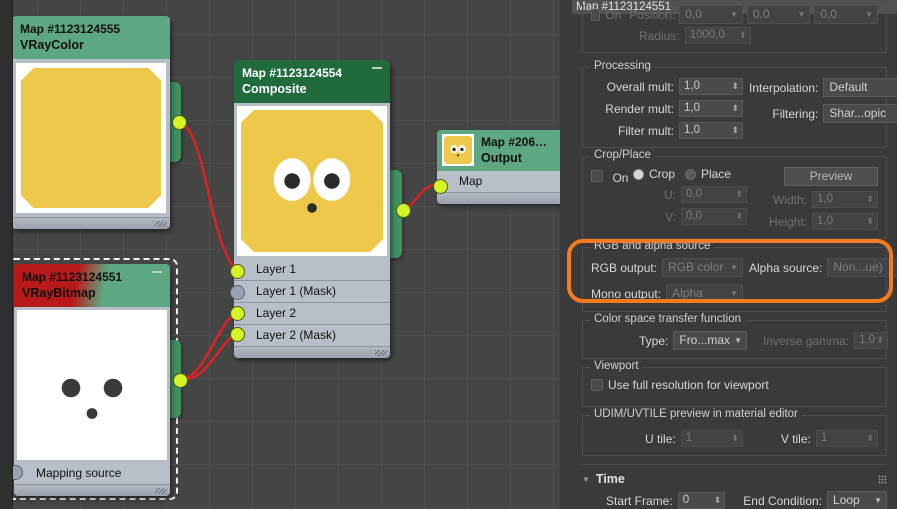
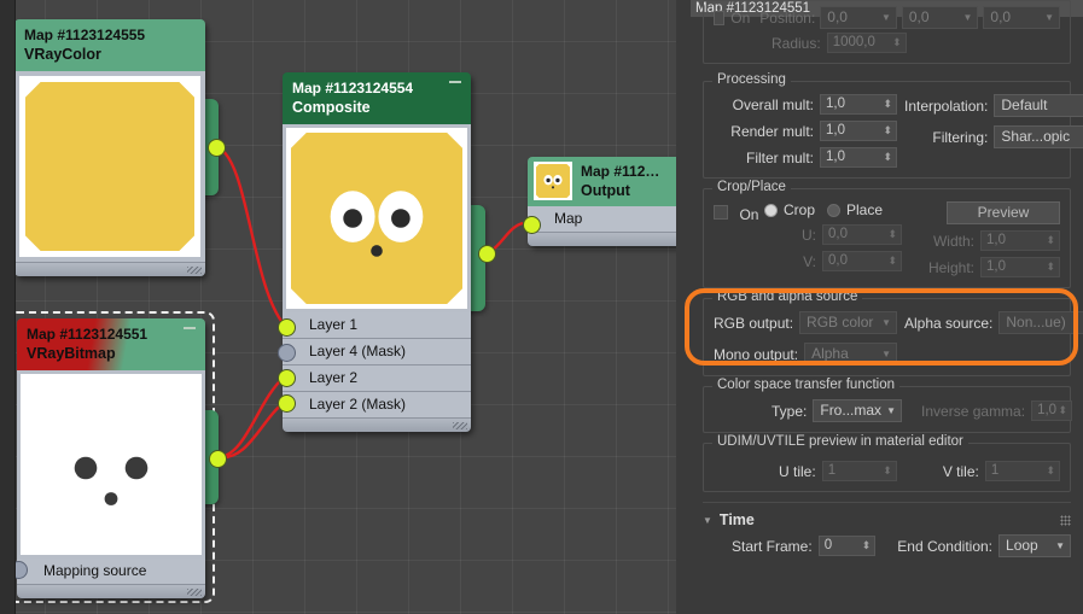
  Map #1123124555
  VRayColor
  Map #1123124554
  Composite
  Layer 1
- Layer 1 (Mask)
+ Layer 4 (Mask)
  Layer 2
  Layer 2 (Mask)
- Map #206…
+ Map #112…
  Output
  Map
  Map #1123124551
  VRayBitmap
  Mapping source
  Map #1123124551
  On
  Position:
  0,0
  ▼
  0,0
  ▼
  0,0
  ▼
  Radius:
  1000,0
  ⬍
  Processing
  Overall mult:
  1,0
  ⬍
  Render mult:
  1,0
  ⬍
  Filter mult:
  1,0
  ⬍
  Interpolation:
  Default
  Filtering:
  Shar...opic
  Crop/Place
  On
  Crop
  Place
  U:
  0,0
  ⬍
  V:
  0,0
  ⬍
  Preview
  Width:
  1,0
  ⬍
  Height:
  1,0
  ⬍
  RGB and alpha source
  RGB output:
  RGB color
  ▼
  Mono output:
  Alpha
  ▼
  Alpha source:
  Non...ue)
  Color space transfer function
  Type:
  Fro...max
  ▼
  Inverse gamma:
  1,0
  ⬍
- Viewport
- Use full resolution for viewport
  UDIM/UVTILE preview in material editor
  U tile:
  1
  ⬍
  V tile:
  1
  ⬍
  ▼
  Time
  Start Frame:
  0
  ⬍
  End Condition:
  Loop
  ▼
